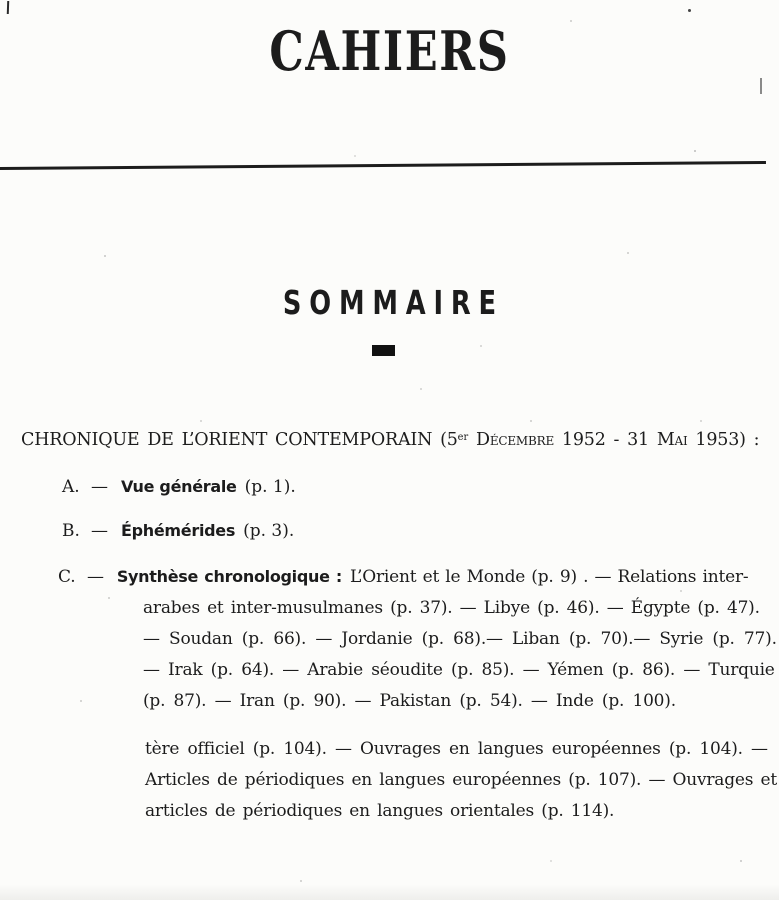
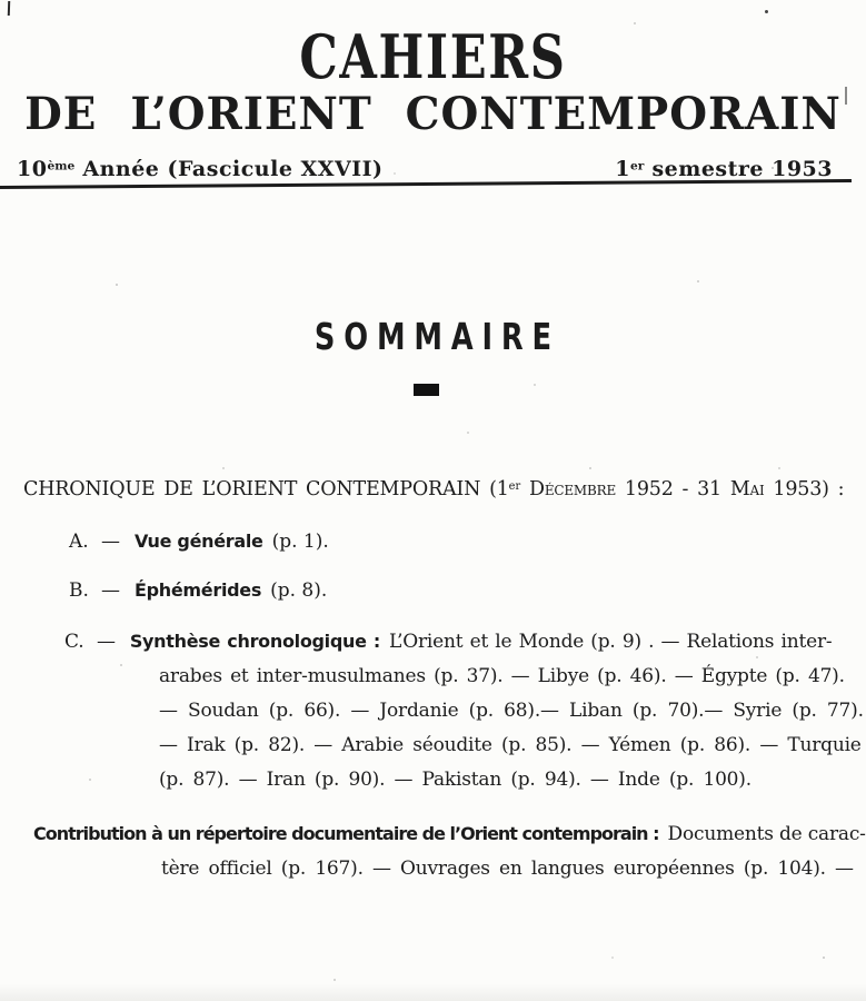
  CAHIERS
+ DE L’ORIENT CONTEMPORAIN
+ 10ème Année (Fascicule XXVII)
+ 1er semestre 1953
  SOMMAIRE
- CHRONIQUE DE L’ORIENT CONTEMPORAIN (5er Décembre 1952 - 31 Mai 1953) :
+ CHRONIQUE DE L’ORIENT CONTEMPORAIN (1er Décembre 1952 - 31 Mai 1953) :
  A. — Vue générale (p. 1).
- B. — Éphémérides (p. 3).
+ B. — Éphémérides (p. 8).
  C. — Synthèse chronologique : L’Orient et le Monde (p. 9) . — Relations inter-
  arabes et inter-musulmanes (p. 37). — Libye (p. 46). — Égypte (p. 47).
  — Soudan (p. 66). — Jordanie (p. 68).— Liban (p. 70).— Syrie (p. 77).
- — Irak (p. 64). — Arabie séoudite (p. 85). — Yémen (p. 86). — Turquie
+ — Irak (p. 82). — Arabie séoudite (p. 85). — Yémen (p. 86). — Turquie
- (p. 87). — Iran (p. 90). — Pakistan (p. 54). — Inde (p. 100).
+ (p. 87). — Iran (p. 90). — Pakistan (p. 94). — Inde (p. 100).
+ Contribution à un répertoire documentaire de l’Orient contemporain : Documents de carac-
- tère officiel (p. 104). — Ouvrages en langues européennes (p. 104). —
+ tère officiel (p. 167). — Ouvrages en langues européennes (p. 104). —
- Articles de périodiques en langues européennes (p. 107). — Ouvrages et
- articles de périodiques en langues orientales (p. 114).
